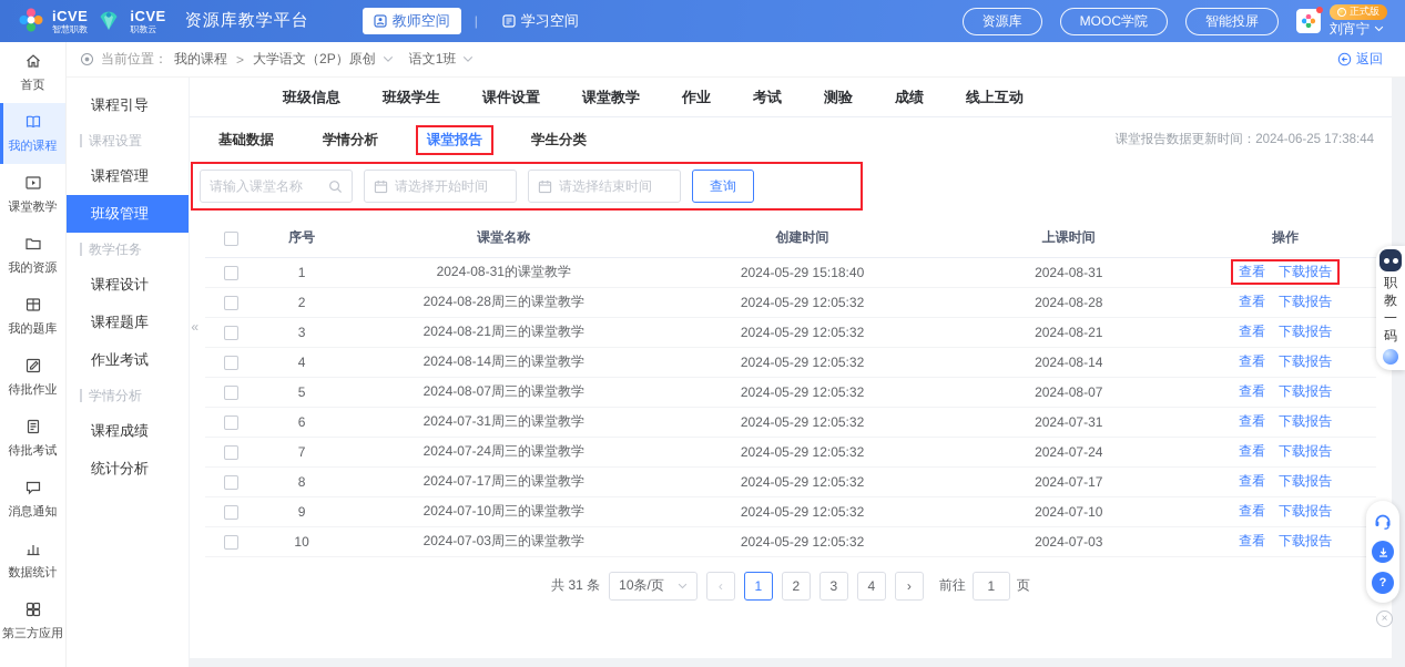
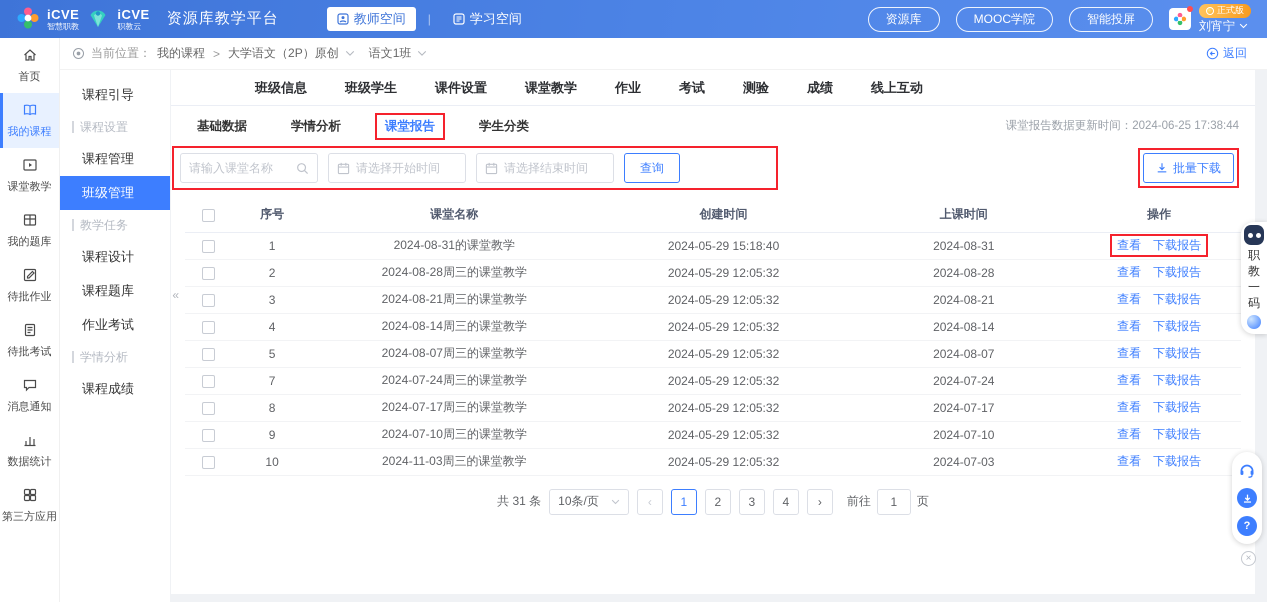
  iCVE
  智慧职教
  iCVE
  职教云
  资源库教学平台
  教师空间
  |
  学习空间
  资源库
  MOOC学院
  智能投屏
  正式版
  刘宵宁
  首页
  我的课程
  课堂教学
- 我的资源
  我的题库
  待批作业
  待批考试
  消息通知
  数据统计
  第三方应用
  当前位置：
  我的课程
  >
  大学语文（2P）原创
  语文1班
  返回
  课程引导
  课程设置
  课程管理
  班级管理
  教学任务
  课程设计
  课程题库
  作业考试
  学情分析
  课程成绩
- 统计分析
  «
  班级信息
  班级学生
  课件设置
  课堂教学
  作业
  考试
  测验
  成绩
  线上互动
  基础数据
  学情分析
  课堂报告
  学生分类
  课堂报告数据更新时间：2024-06-25 17:38:44
  请输入课堂名称
  请选择开始时间
  请选择结束时间
  查询
+ 批量下载
  	序号	课堂名称	创建时间	上课时间	操作
  	1	2024-08-31的课堂教学	2024-05-29 15:18:40	2024-08-31	查看 下载报告
  	2	2024-08-28周三的课堂教学	2024-05-29 12:05:32	2024-08-28	查看 下载报告
  	3	2024-08-21周三的课堂教学	2024-05-29 12:05:32	2024-08-21	查看 下载报告
  	4	2024-08-14周三的课堂教学	2024-05-29 12:05:32	2024-08-14	查看 下载报告
  	5	2024-08-07周三的课堂教学	2024-05-29 12:05:32	2024-08-07	查看 下载报告
- 	6	2024-07-31周三的课堂教学	2024-05-29 12:05:32	2024-07-31	查看 下载报告
  	7	2024-07-24周三的课堂教学	2024-05-29 12:05:32	2024-07-24	查看 下载报告
  	8	2024-07-17周三的课堂教学	2024-05-29 12:05:32	2024-07-17	查看 下载报告
  	9	2024-07-10周三的课堂教学	2024-05-29 12:05:32	2024-07-10	查看 下载报告
- 	10	2024-07-03周三的课堂教学	2024-05-29 12:05:32	2024-07-03	查看 下载报告
+ 	10	2024-11-03周三的课堂教学	2024-05-29 12:05:32	2024-07-03	查看 下载报告
  共 31 条
  10条/页
  ‹
  1
  2
  3
  4
  ›
  前往
  1
  页
  职
  教
  一
  码
  ?
  ×
